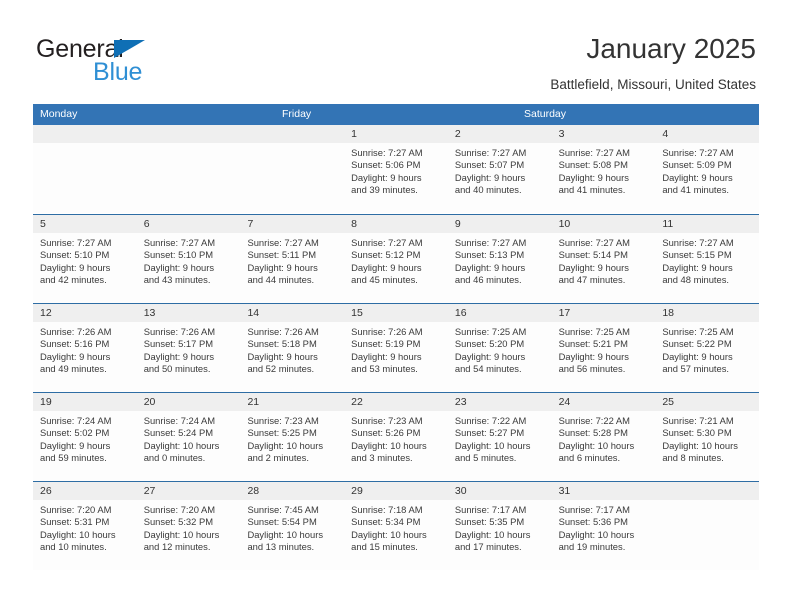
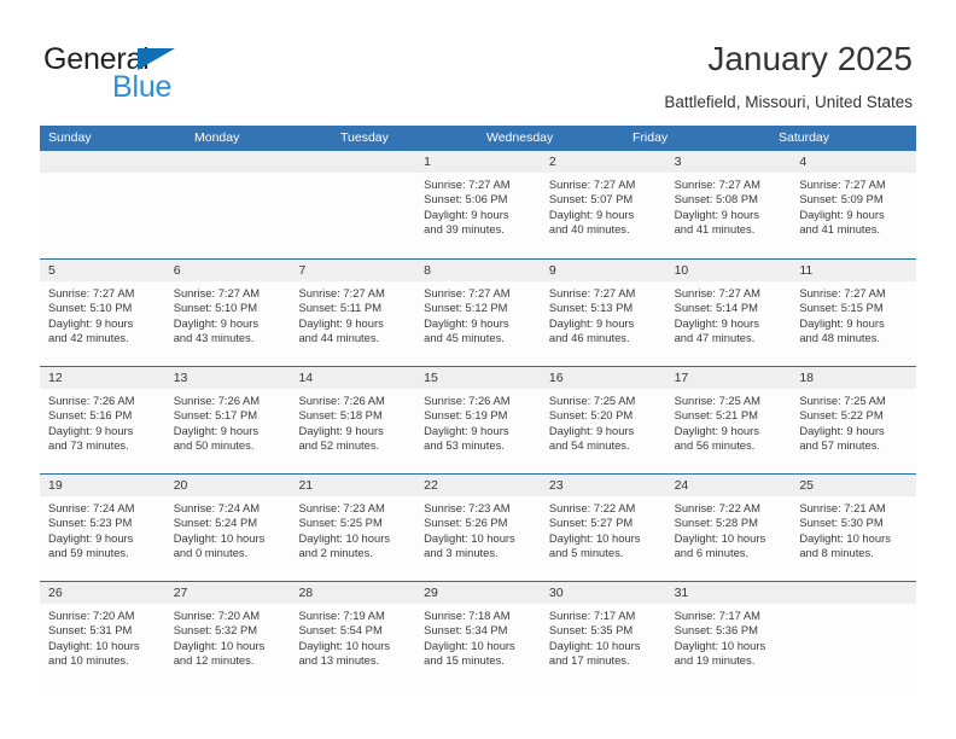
  General
  Blue
  January 2025
  Battlefield, Missouri, United States
+ Sunday
  Monday
+ Tuesday
+ Wednesday
  Friday
  Saturday
  1
  Sunrise: 7:27 AM
  Sunset: 5:06 PM
  Daylight: 9 hours
  and 39 minutes.
  2
  Sunrise: 7:27 AM
  Sunset: 5:07 PM
  Daylight: 9 hours
  and 40 minutes.
  3
  Sunrise: 7:27 AM
  Sunset: 5:08 PM
  Daylight: 9 hours
  and 41 minutes.
  4
  Sunrise: 7:27 AM
  Sunset: 5:09 PM
  Daylight: 9 hours
  and 41 minutes.
  5
  Sunrise: 7:27 AM
  Sunset: 5:10 PM
  Daylight: 9 hours
  and 42 minutes.
  6
  Sunrise: 7:27 AM
  Sunset: 5:10 PM
  Daylight: 9 hours
  and 43 minutes.
  7
  Sunrise: 7:27 AM
  Sunset: 5:11 PM
  Daylight: 9 hours
  and 44 minutes.
  8
  Sunrise: 7:27 AM
  Sunset: 5:12 PM
  Daylight: 9 hours
  and 45 minutes.
  9
  Sunrise: 7:27 AM
  Sunset: 5:13 PM
  Daylight: 9 hours
  and 46 minutes.
  10
  Sunrise: 7:27 AM
  Sunset: 5:14 PM
  Daylight: 9 hours
  and 47 minutes.
  11
  Sunrise: 7:27 AM
  Sunset: 5:15 PM
  Daylight: 9 hours
  and 48 minutes.
  12
  Sunrise: 7:26 AM
  Sunset: 5:16 PM
  Daylight: 9 hours
- and 49 minutes.
+ and 73 minutes.
  13
  Sunrise: 7:26 AM
  Sunset: 5:17 PM
  Daylight: 9 hours
  and 50 minutes.
  14
  Sunrise: 7:26 AM
  Sunset: 5:18 PM
  Daylight: 9 hours
  and 52 minutes.
  15
  Sunrise: 7:26 AM
  Sunset: 5:19 PM
  Daylight: 9 hours
  and 53 minutes.
  16
  Sunrise: 7:25 AM
  Sunset: 5:20 PM
  Daylight: 9 hours
  and 54 minutes.
  17
  Sunrise: 7:25 AM
  Sunset: 5:21 PM
  Daylight: 9 hours
  and 56 minutes.
  18
  Sunrise: 7:25 AM
  Sunset: 5:22 PM
  Daylight: 9 hours
  and 57 minutes.
  19
  Sunrise: 7:24 AM
- Sunset: 5:02 PM
+ Sunset: 5:23 PM
  Daylight: 9 hours
  and 59 minutes.
  20
  Sunrise: 7:24 AM
  Sunset: 5:24 PM
  Daylight: 10 hours
  and 0 minutes.
  21
  Sunrise: 7:23 AM
  Sunset: 5:25 PM
  Daylight: 10 hours
  and 2 minutes.
  22
  Sunrise: 7:23 AM
  Sunset: 5:26 PM
  Daylight: 10 hours
  and 3 minutes.
  23
  Sunrise: 7:22 AM
  Sunset: 5:27 PM
  Daylight: 10 hours
  and 5 minutes.
  24
  Sunrise: 7:22 AM
  Sunset: 5:28 PM
  Daylight: 10 hours
  and 6 minutes.
  25
  Sunrise: 7:21 AM
  Sunset: 5:30 PM
  Daylight: 10 hours
  and 8 minutes.
  26
  Sunrise: 7:20 AM
  Sunset: 5:31 PM
  Daylight: 10 hours
  and 10 minutes.
  27
  Sunrise: 7:20 AM
  Sunset: 5:32 PM
  Daylight: 10 hours
  and 12 minutes.
  28
- Sunrise: 7:45 AM
+ Sunrise: 7:19 AM
  Sunset: 5:54 PM
  Daylight: 10 hours
  and 13 minutes.
  29
  Sunrise: 7:18 AM
  Sunset: 5:34 PM
  Daylight: 10 hours
  and 15 minutes.
  30
  Sunrise: 7:17 AM
  Sunset: 5:35 PM
  Daylight: 10 hours
  and 17 minutes.
  31
  Sunrise: 7:17 AM
  Sunset: 5:36 PM
  Daylight: 10 hours
  and 19 minutes.
